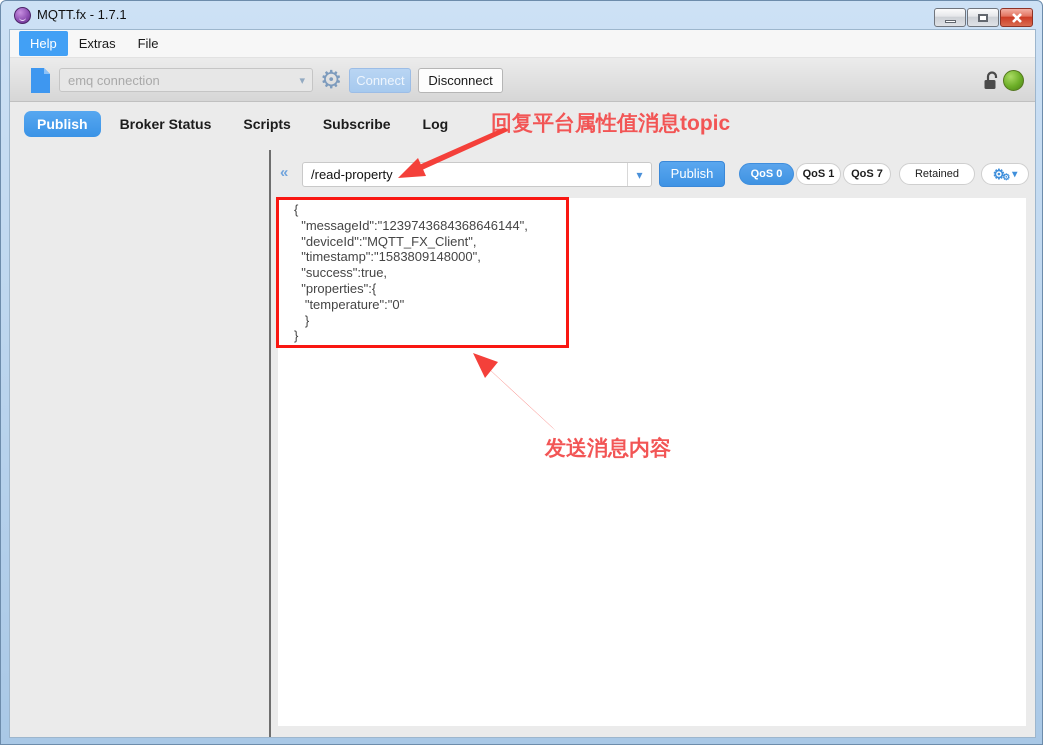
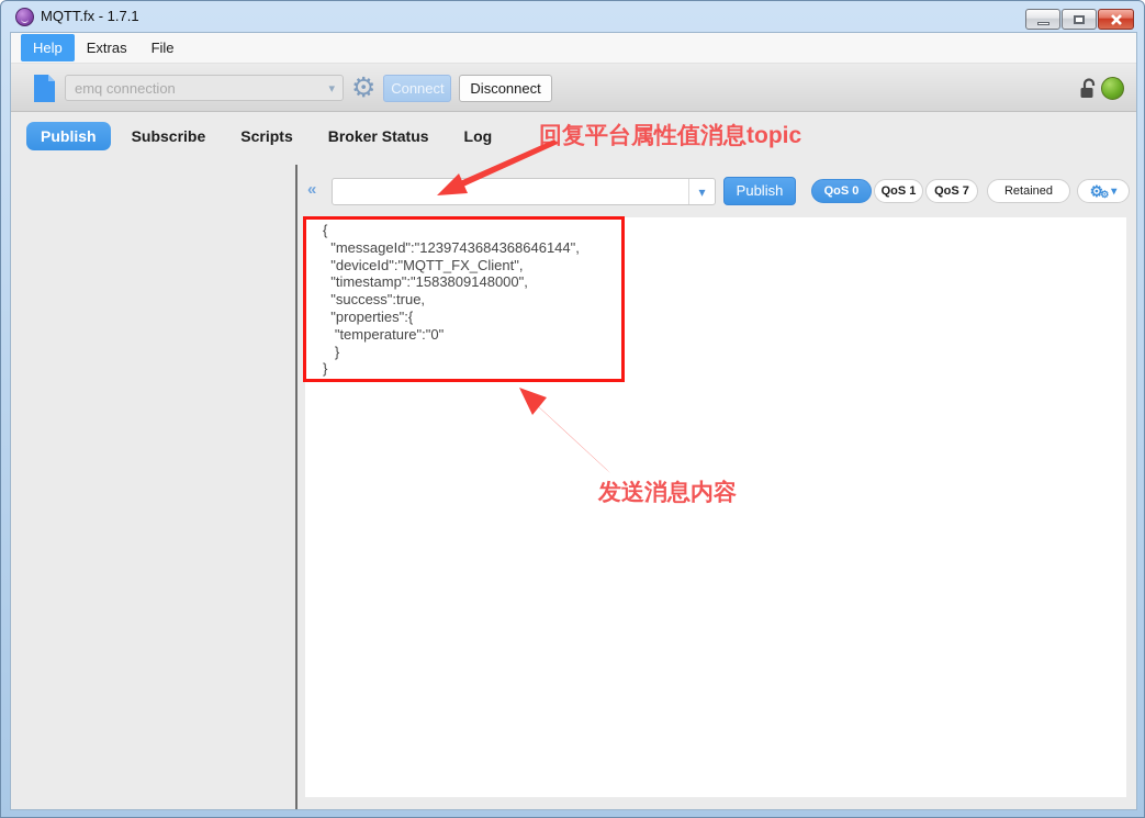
  MQTT.fx - 1.7.1
  Help
  Extras
  File
  emq connection
  ▾
  ⚙
  Connect
  Disconnect
  Publish
- Broker Status
+ Subscribe
  Scripts
- Subscribe
+ Broker Status
  Log
  «
- /read-property
  ▾
  Publish
  QoS 0
  QoS 1
  QoS 7
  Retained
  ⚙
  ⚙
  ▾
  {
  "messageId":"1239743684368646144",
  "deviceId":"MQTT_FX_Client",
  "timestamp":"1583809148000",
  "success":true,
  "properties":{
  "temperature":"0"
  }
  }
  回复平台属性值消息topic
  发送消息内容
